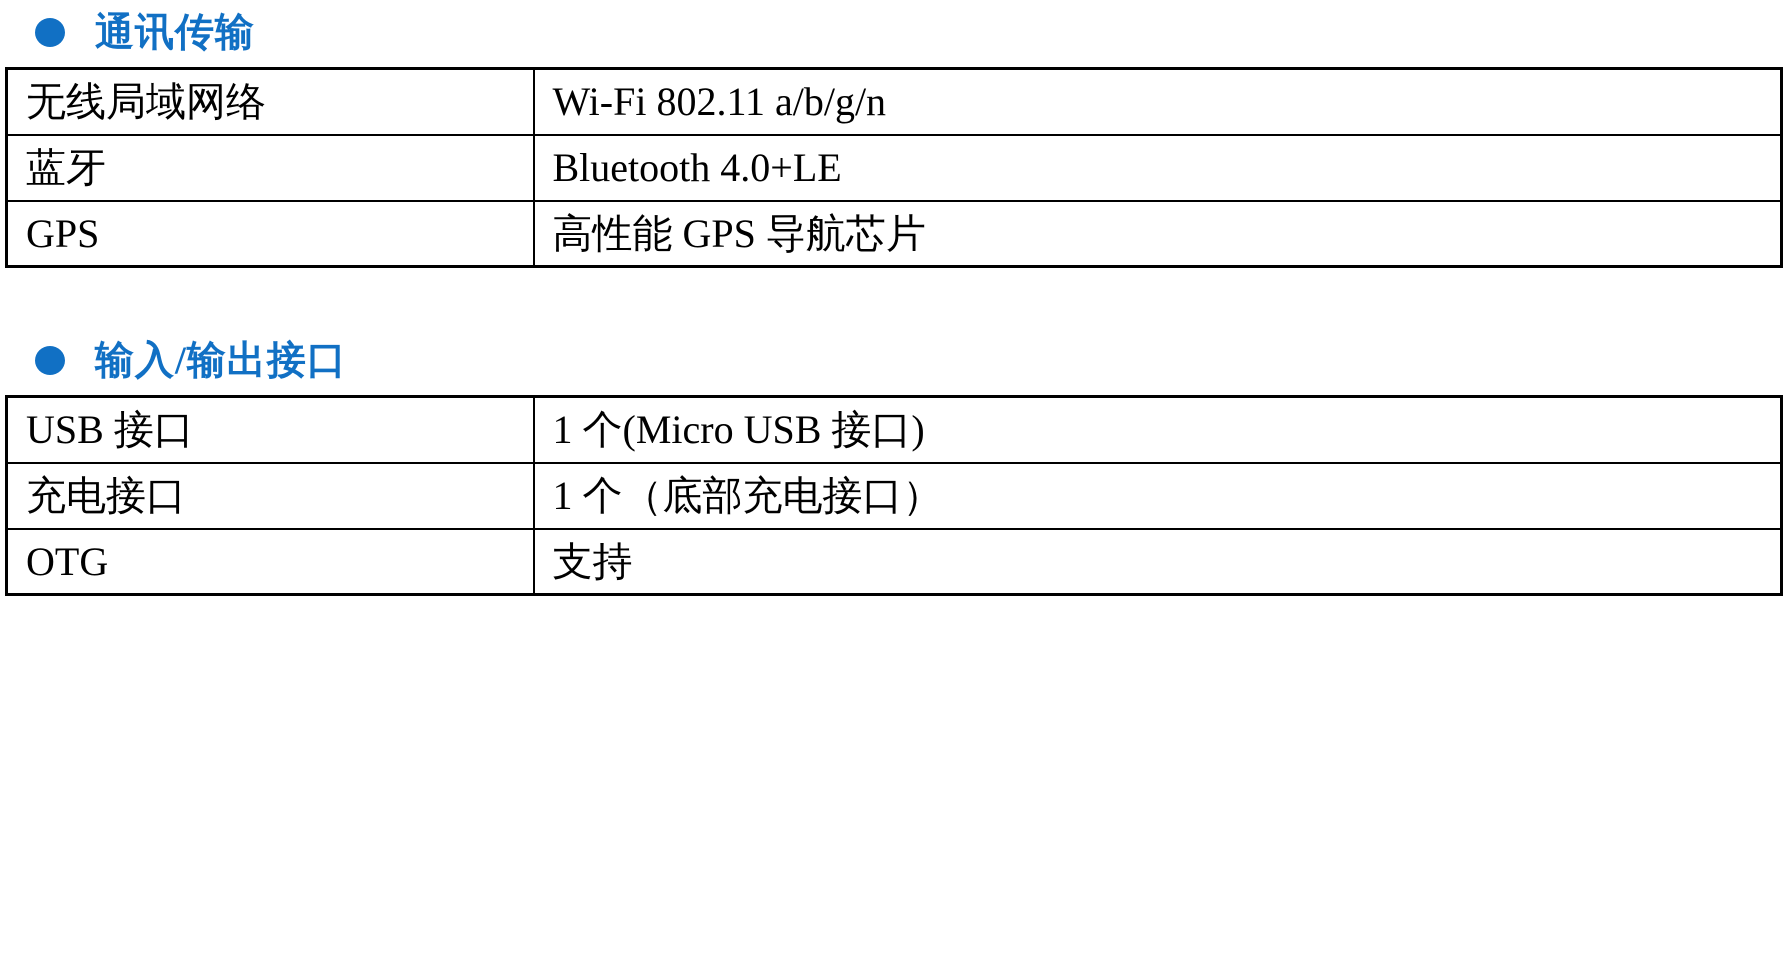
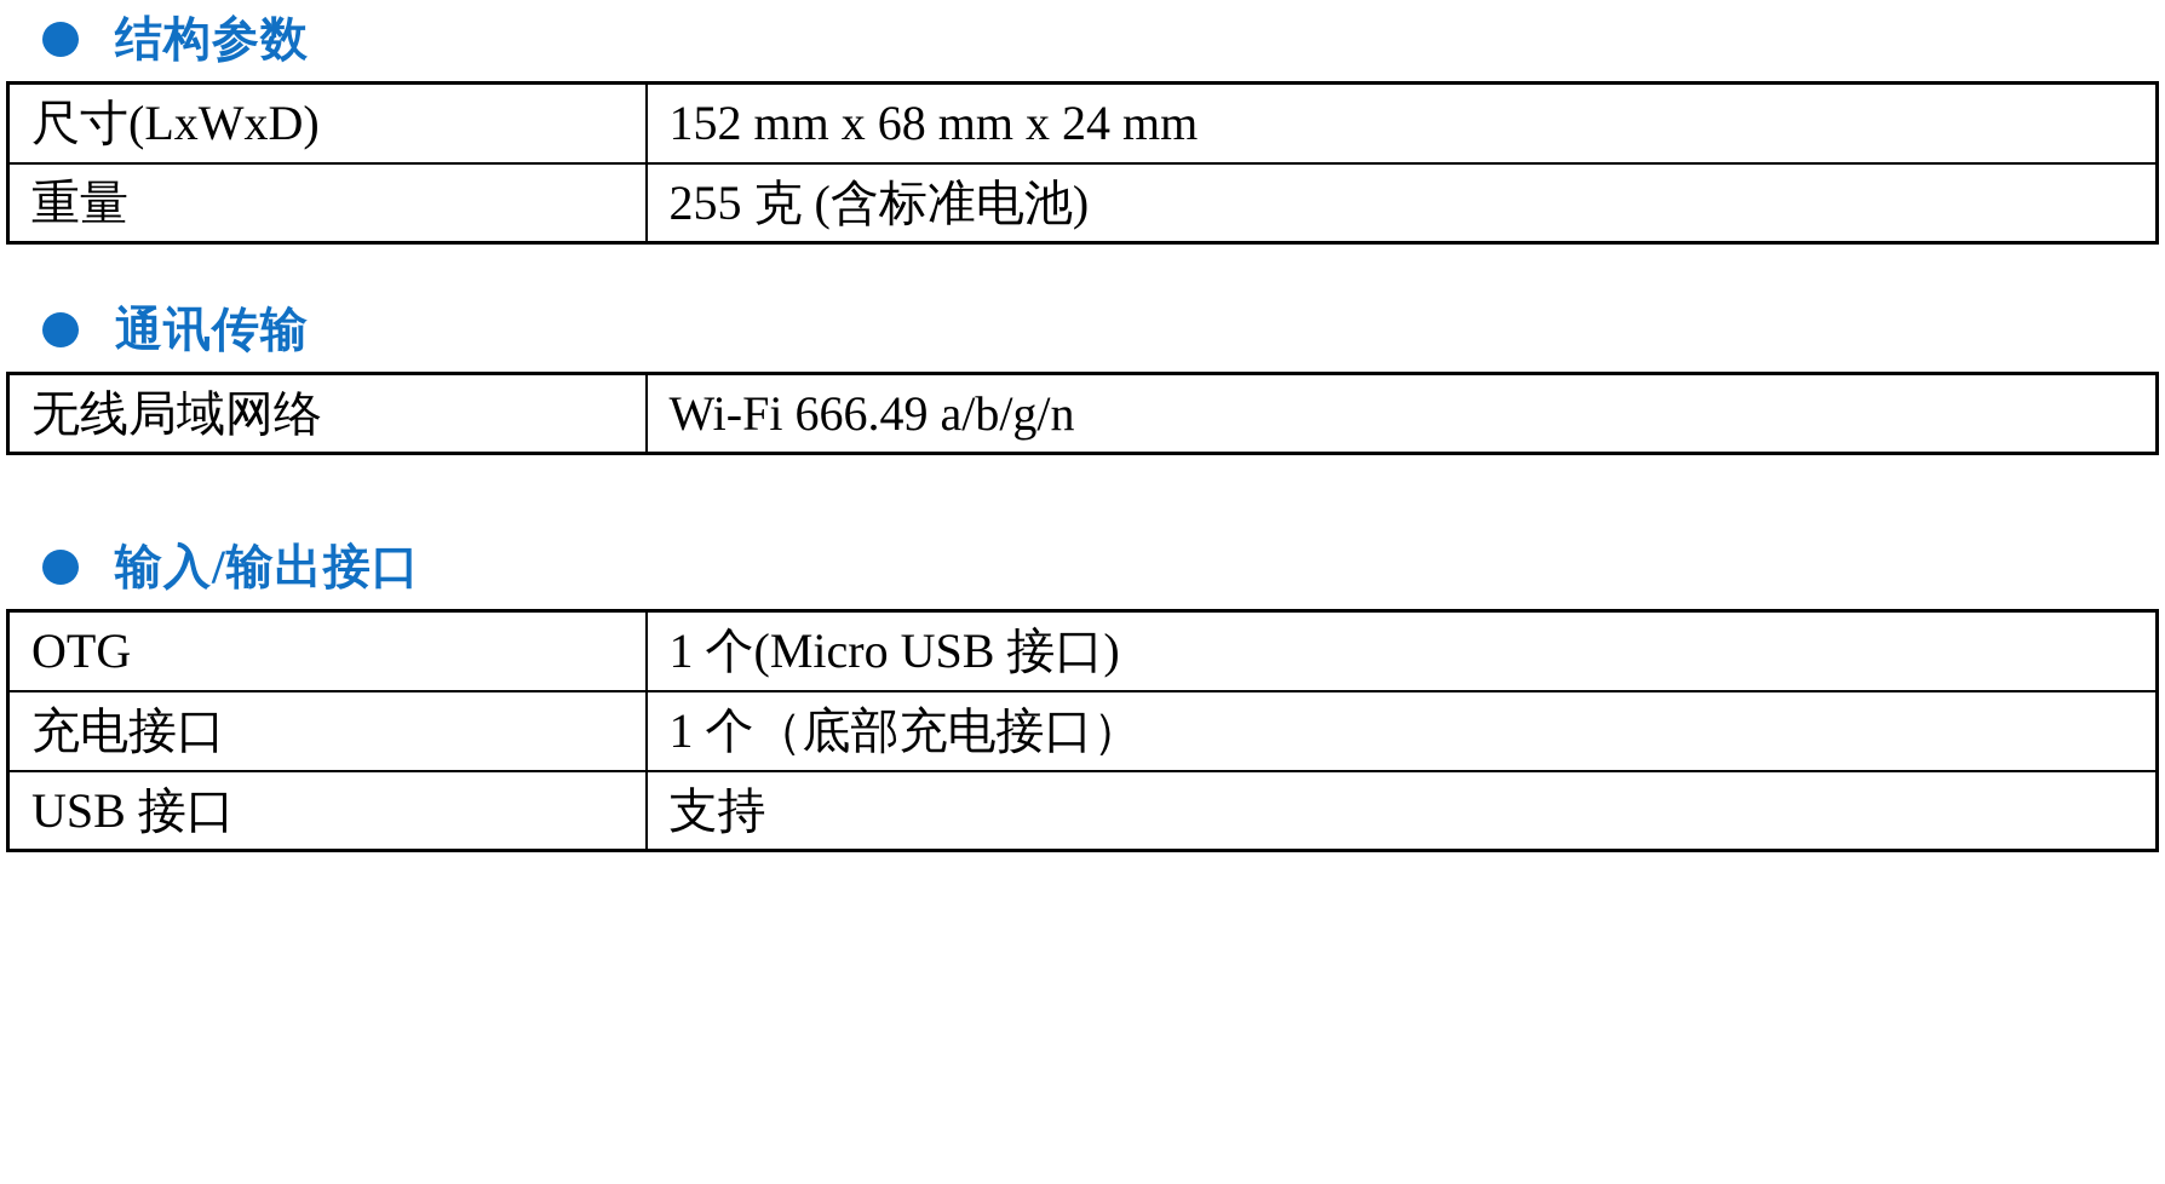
+ 结构参数
+ 尺寸(LxWxD)	152 mm x 68 mm x 24 mm
+ 重量	255 克 (含标准电池)
  通讯传输
- 无线局域网络	Wi-Fi 802.11 a/b/g/n
+ 无线局域网络	Wi-Fi 666.49 a/b/g/n
- 蓝牙	Bluetooth 4.0+LE
- GPS	高性能 GPS 导航芯片
  输入/输出接口
- USB 接口	1 个(Micro USB 接口)
+ OTG	1 个(Micro USB 接口)
  充电接口	1 个（底部充电接口）
- OTG	支持
+ USB 接口	支持
